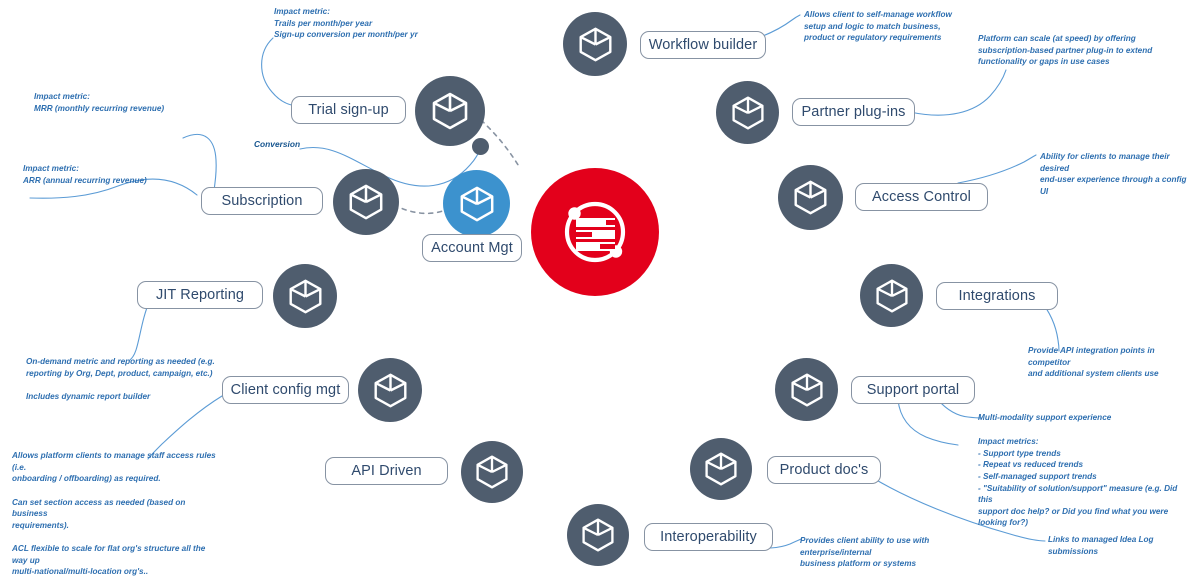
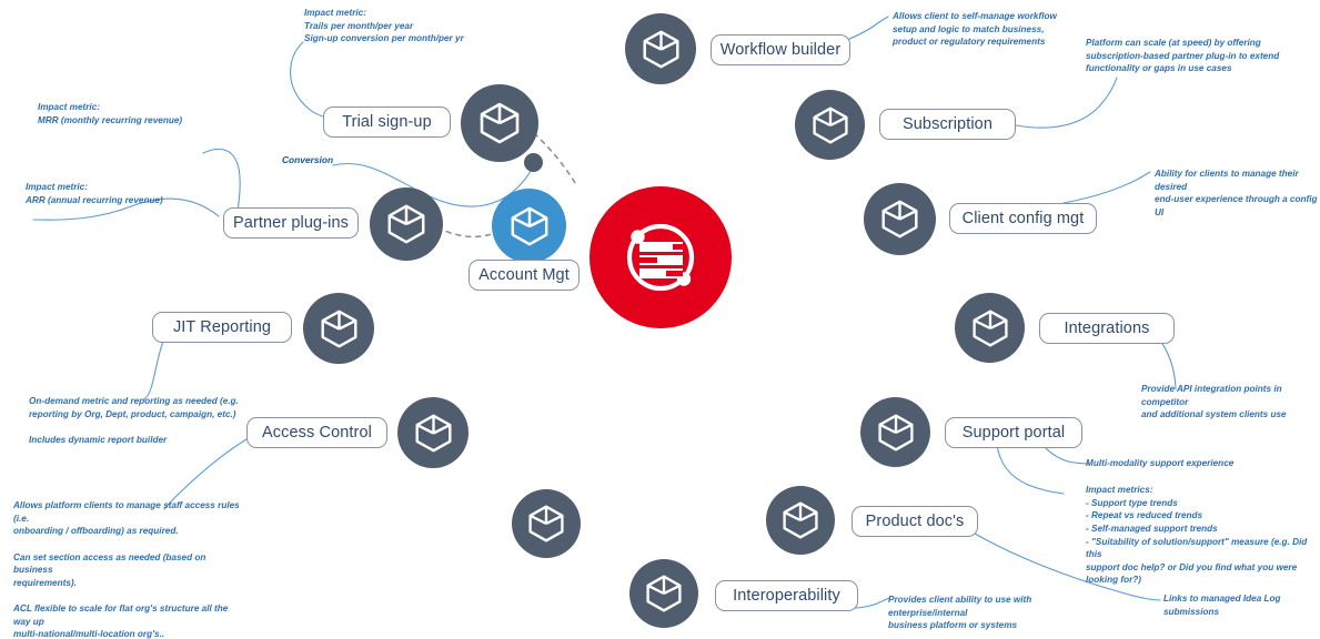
  Trial sign-up
- Subscription
+ Partner plug-ins
  Account Mgt
  JIT Reporting
- Client config mgt
+ Access Control
- API Driven
  Interoperability
  Workflow builder
- Partner plug-ins
+ Subscription
- Access Control
+ Client config mgt
  Integrations
  Support portal
  Product doc's
  Conversion
  Impact metric:
  Trails per month/per year
  Sign-up conversion per month/per yr
  Impact metric:
  MRR (monthly recurring revenue)
  Impact metric:
  ARR (annual recurring revenue)
  On-demand metric and reporting as needed (e.g.
  reporting by Org, Dept, product, campaign, etc.)
  Includes dynamic report builder
  Allows platform clients to manage staff access rules (i.e.
  onboarding / offboarding) as required.
  Can set section access as needed (based on business
  requirements).
  ACL flexible to scale for flat org's structure all the way up
  multi-national/multi-location org's..
  Allows client to self-manage workflow
  setup and logic to match business,
  product or regulatory requirements
  Platform can scale (at speed) by offering
  subscription-based partner plug-in to extend
  functionality or gaps in use cases
  Ability for clients to manage their desired
  end-user experience through a config UI
  Provide API integration points in competitor
  and additional system clients use
  Multi-modality support experience
  Impact metrics:
  - Support type trends
  - Repeat vs reduced trends
  - Self-managed support trends
  - "Suitability of solution/support" measure (e.g. Did this
  support doc help? or Did you find what you were looking for?)
  Provides client ability to use with enterprise/internal
  business platform or systems
  Links to managed Idea Log
  submissions
